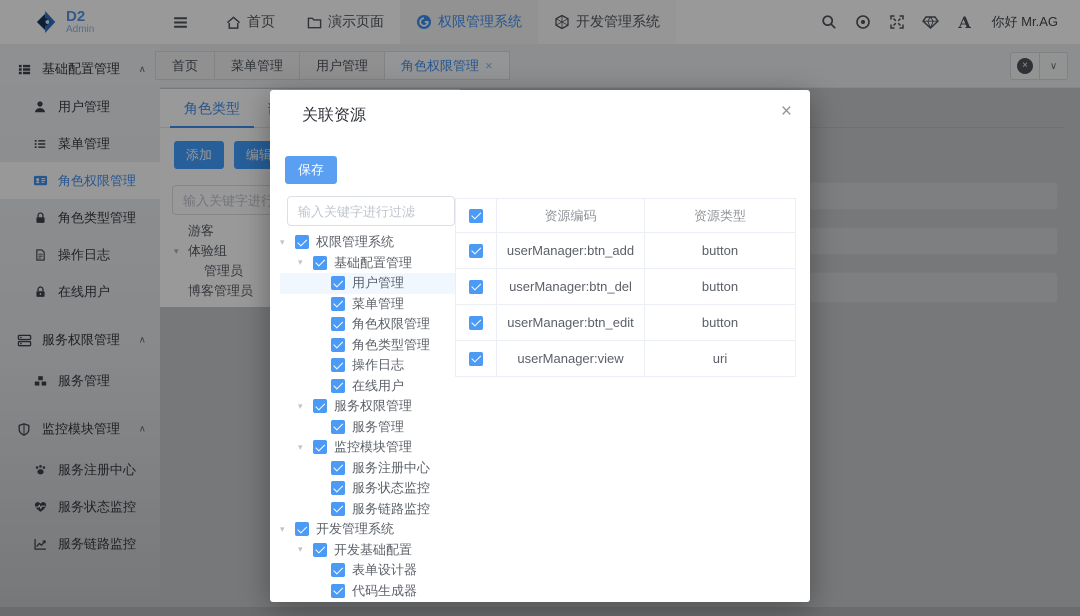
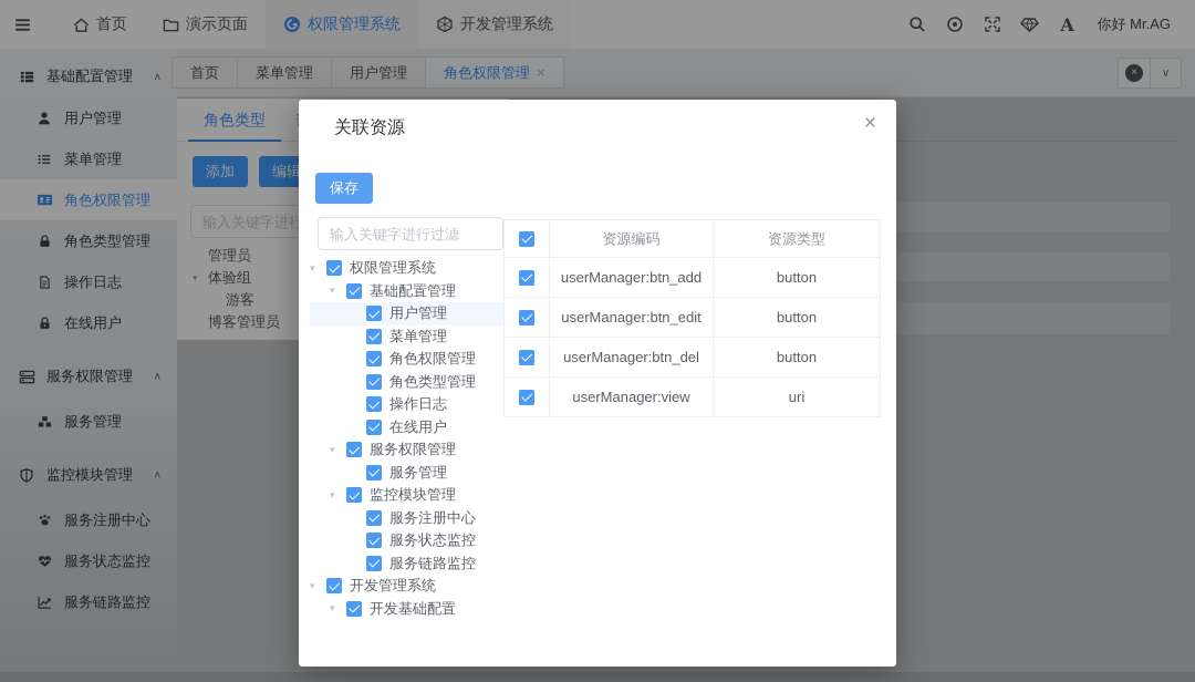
- D2
- Admin
  首页
  演示页面
  权限管理系统
  开发管理系统
  A
  你好 Mr.AG
  基础配置管理
  ∧
  用户管理
  菜单管理
  角色权限管理
  角色类型管理
  操作日志
  在线用户
  服务权限管理
  ∧
  服务管理
  监控模块管理
  ∧
  服务注册中心
  服务状态监控
  服务链路监控
  首页
  菜单管理
  用户管理
  角色权限管理
  ×
  ×
  ∨
  角色类型
  添加
  编辑
  输入关键字进行
- 游客
+ 管理员
  ▾
  体验组
- 管理员
+ 游客
  博客管理员
  关联资源
  ×
  保存
  输入关键字进行过滤
  ▾
  权限管理系统
  ▾
  基础配置管理
  用户管理
  菜单管理
  角色权限管理
  角色类型管理
  操作日志
  在线用户
  ▾
  服务权限管理
  服务管理
  ▾
  监控模块管理
  服务注册中心
  服务状态监控
  服务链路监控
  ▾
  开发管理系统
  ▾
  开发基础配置
- 表单设计器
- 代码生成器
  资源编码
  资源类型
  userManager:btn_add
  button
- userManager:btn_del
+ userManager:btn_edit
  button
- userManager:btn_edit
+ userManager:btn_del
  button
  userManager:view
  uri
